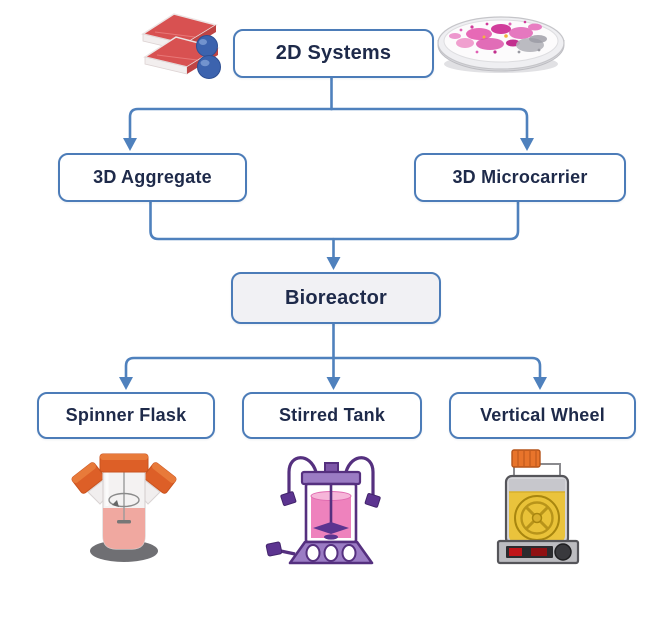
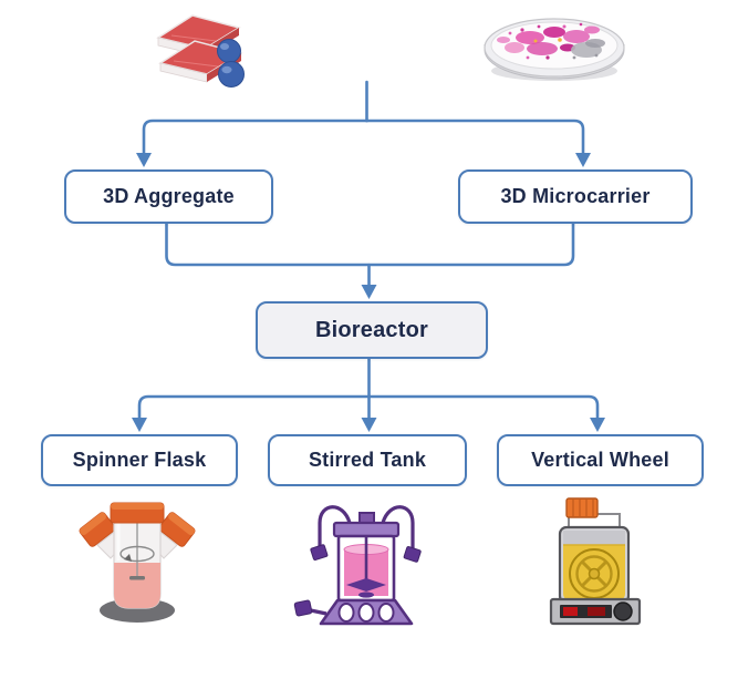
- 2D Systems
  3D Aggregate
  3D Microcarrier
  Bioreactor
  Spinner Flask
  Stirred Tank
  Vertical Wheel
